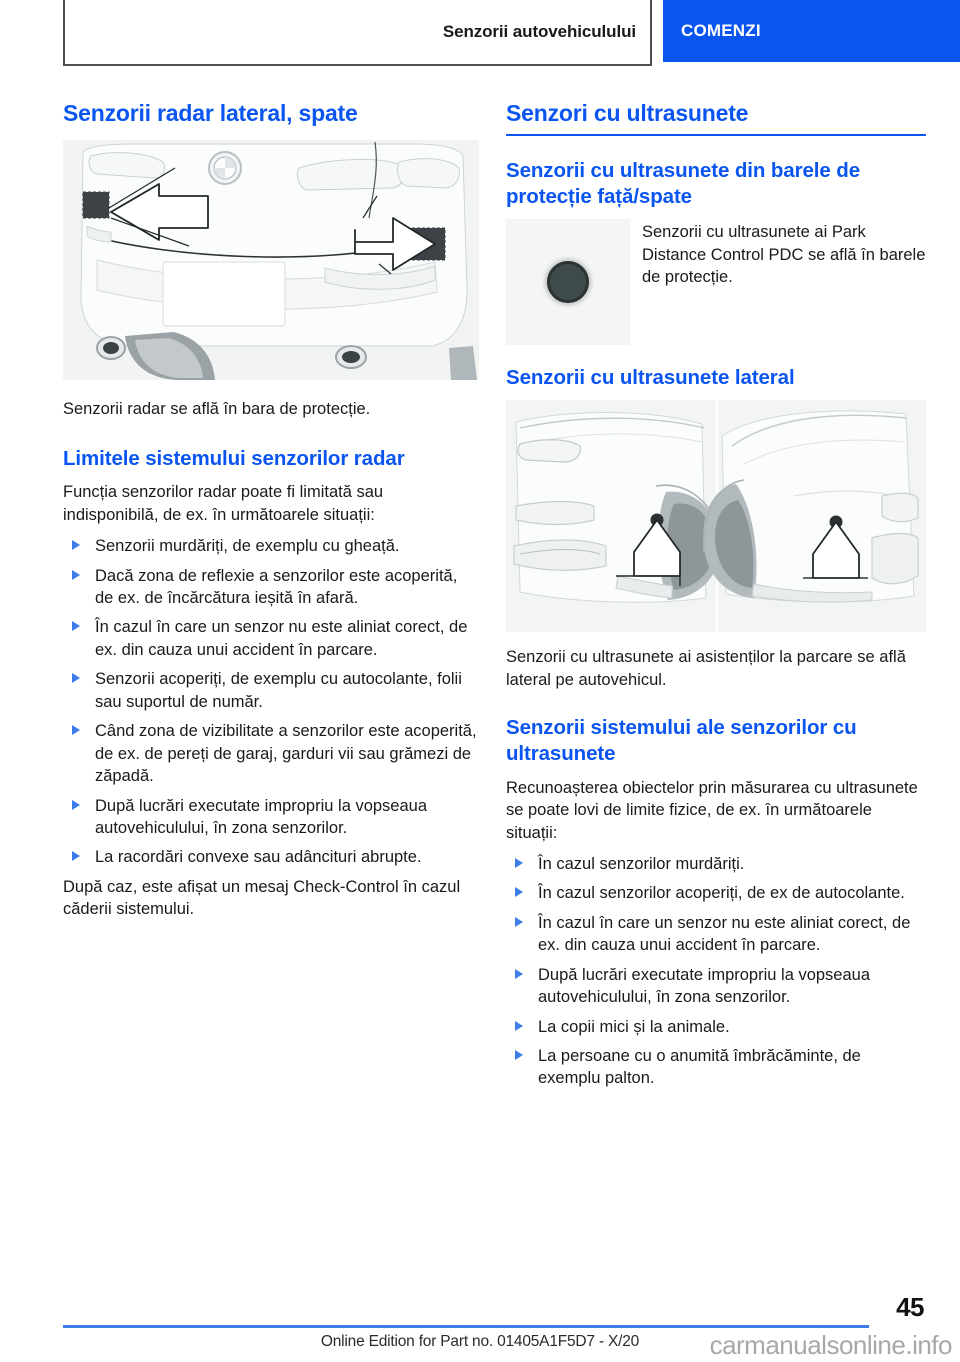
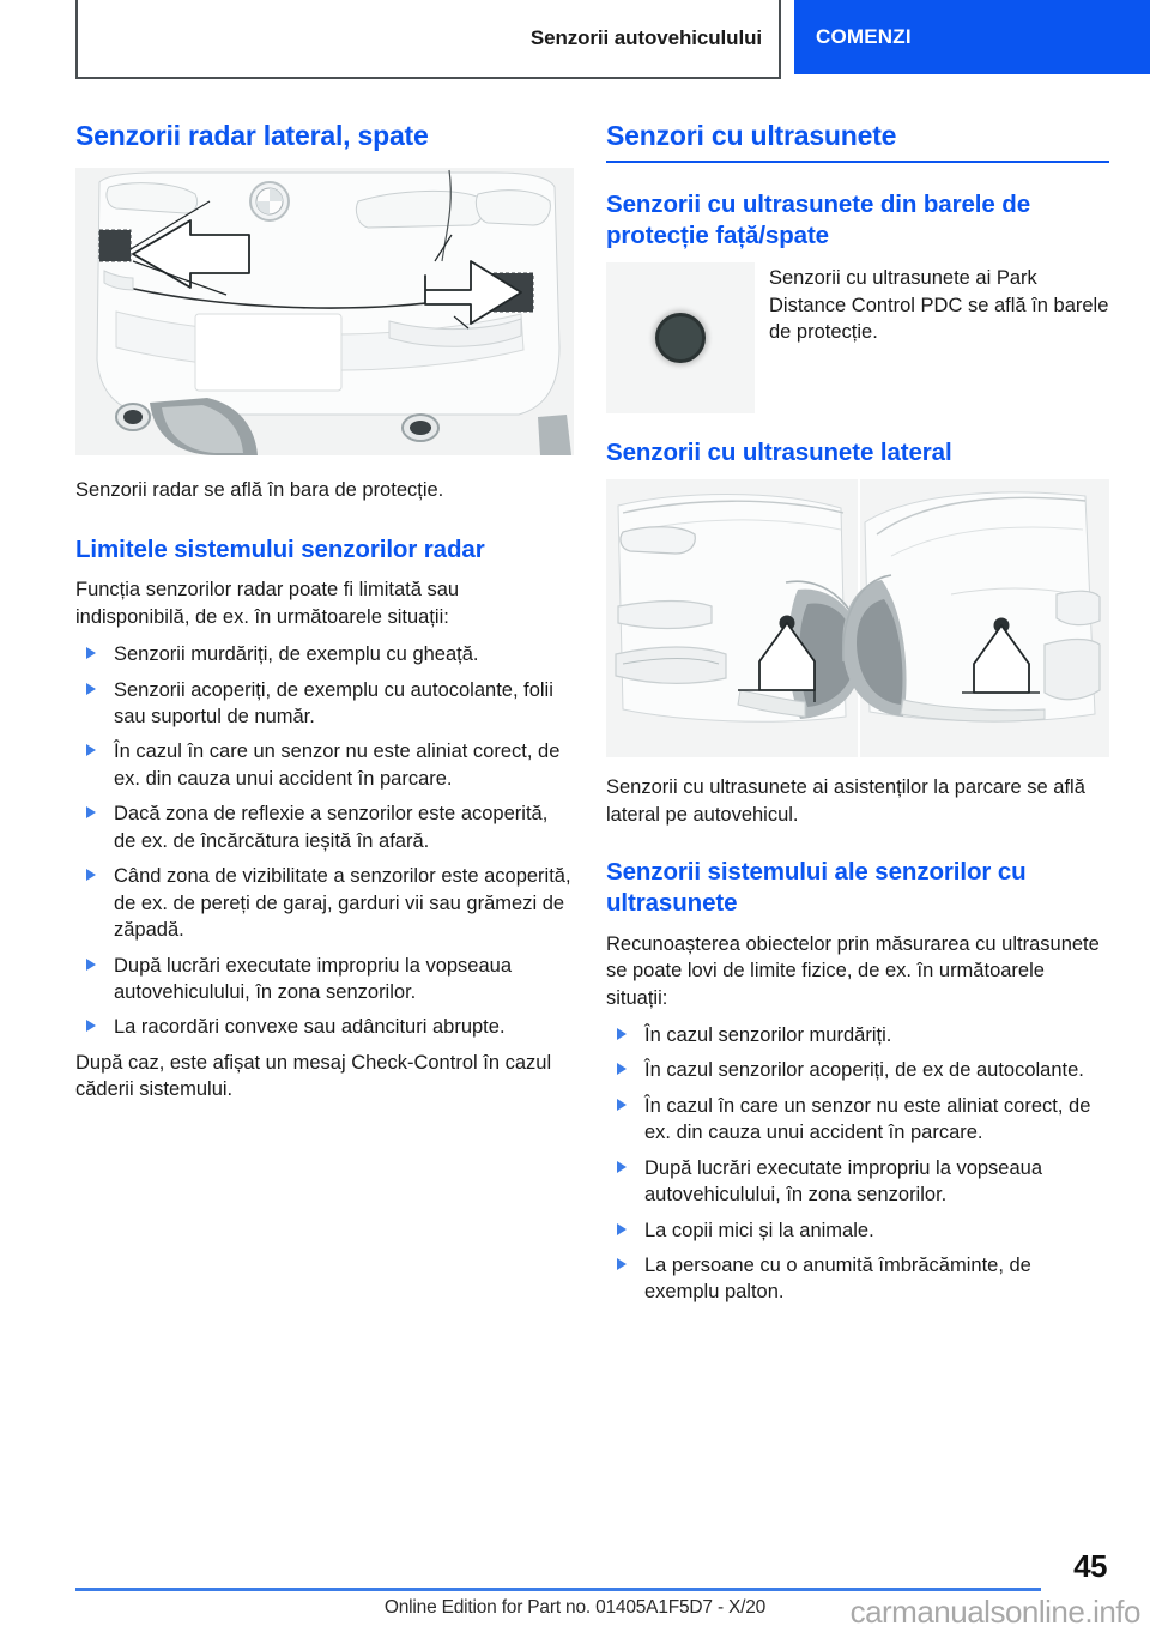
  Senzorii autovehiculului
  COMENZI
  Senzorii radar lateral, spate
  Senzorii radar se află în bara de protecție.
  Limitele sistemului senzorilor radar
  Funcția senzorilor radar poate fi limitată sau indisponibilă, de ex. în următoarele situații:
  Senzorii murdăriți, de exemplu cu gheață.
- Dacă zona de reflexie a senzorilor este acoperită, de ex. de încărcătura ieșită în afară.
+ Senzorii acoperiți, de exemplu cu autocolante, folii sau suportul de număr.
  În cazul în care un senzor nu este aliniat corect, de ex. din cauza unui accident în parcare.
- Senzorii acoperiți, de exemplu cu autocolante, folii sau suportul de număr.
+ Dacă zona de reflexie a senzorilor este acoperită, de ex. de încărcătura ieșită în afară.
  Când zona de vizibilitate a senzorilor este acoperită, de ex. de pereți de garaj, garduri vii sau grămezi de zăpadă.
  După lucrări executate impropriu la vopseaua autovehiculului, în zona senzorilor.
  La racordări convexe sau adâncituri abrupte.
  După caz, este afișat un mesaj Check-Control în cazul căderii sistemului.
  Senzori cu ultrasunete
  Senzorii cu ultrasunete din barele de protecție față/spate
  Senzorii cu ultrasunete ai Park Distance Control PDC se află în barele de protecție.
  Senzorii cu ultrasunete lateral
  Senzorii cu ultrasunete ai asistenților la parcare se află lateral pe autovehicul.
  Senzorii sistemului ale senzorilor cu ultrasunete
  Recunoașterea obiectelor prin măsurarea cu ultrasunete se poate lovi de limite fizice, de ex. în următoarele situații:
  În cazul senzorilor murdăriți.
  În cazul senzorilor acoperiți, de ex de autocolante.
  În cazul în care un senzor nu este aliniat corect, de ex. din cauza unui accident în parcare.
  După lucrări executate impropriu la vopseaua autovehiculului, în zona senzorilor.
  La copii mici și la animale.
  La persoane cu o anumită îmbrăcăminte, de exemplu palton.
  45
  Online Edition for Part no. 01405A1F5D7 - X/20
  carmanualsonline.info
